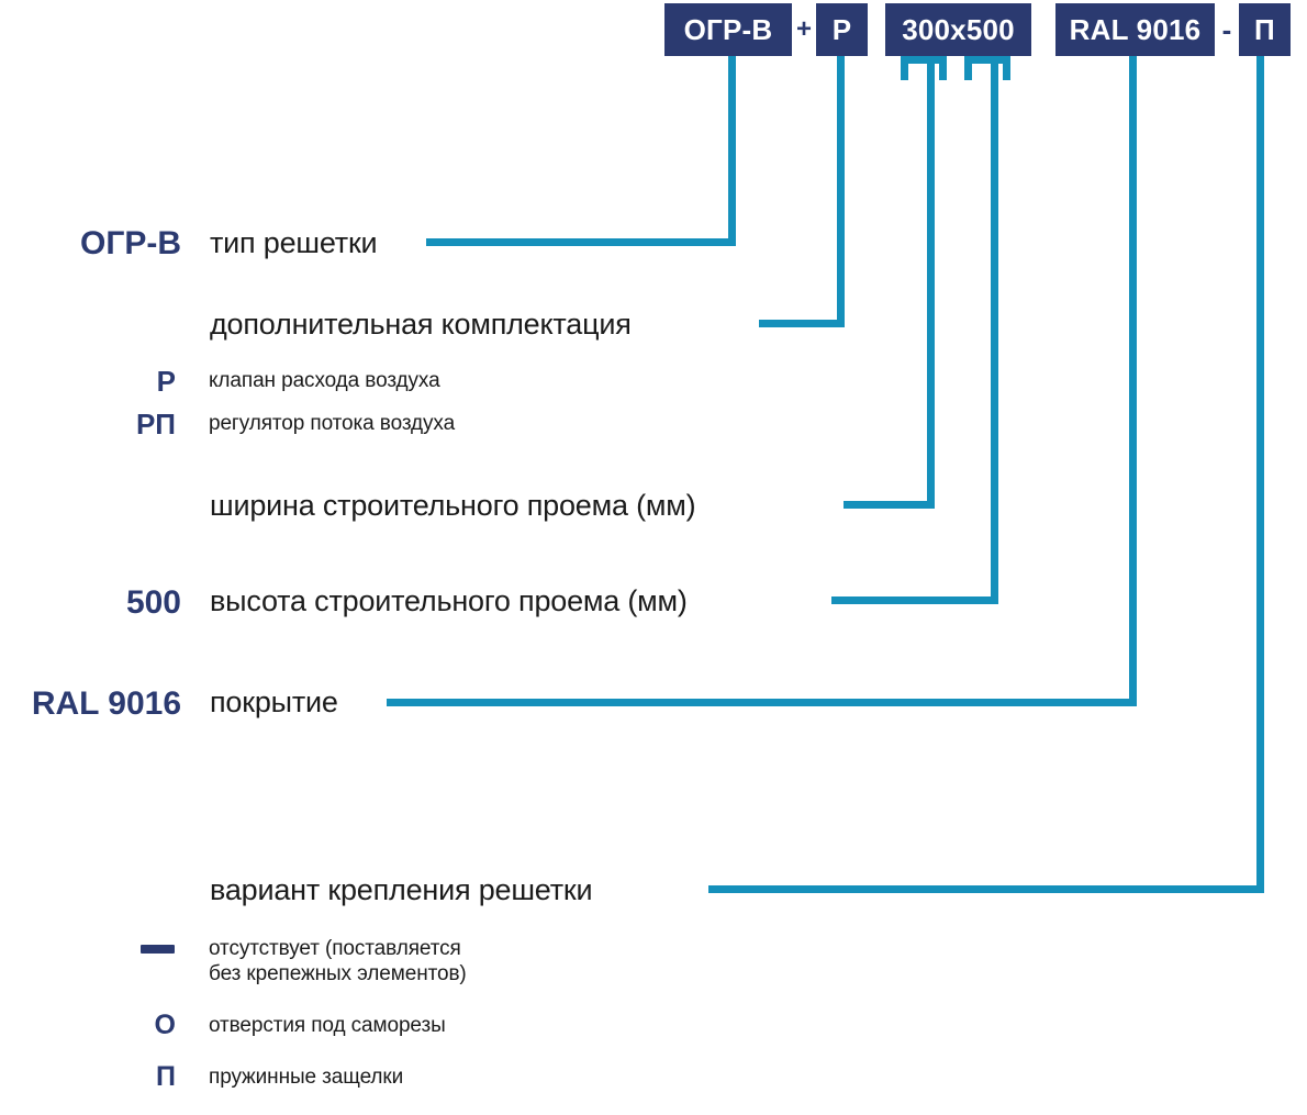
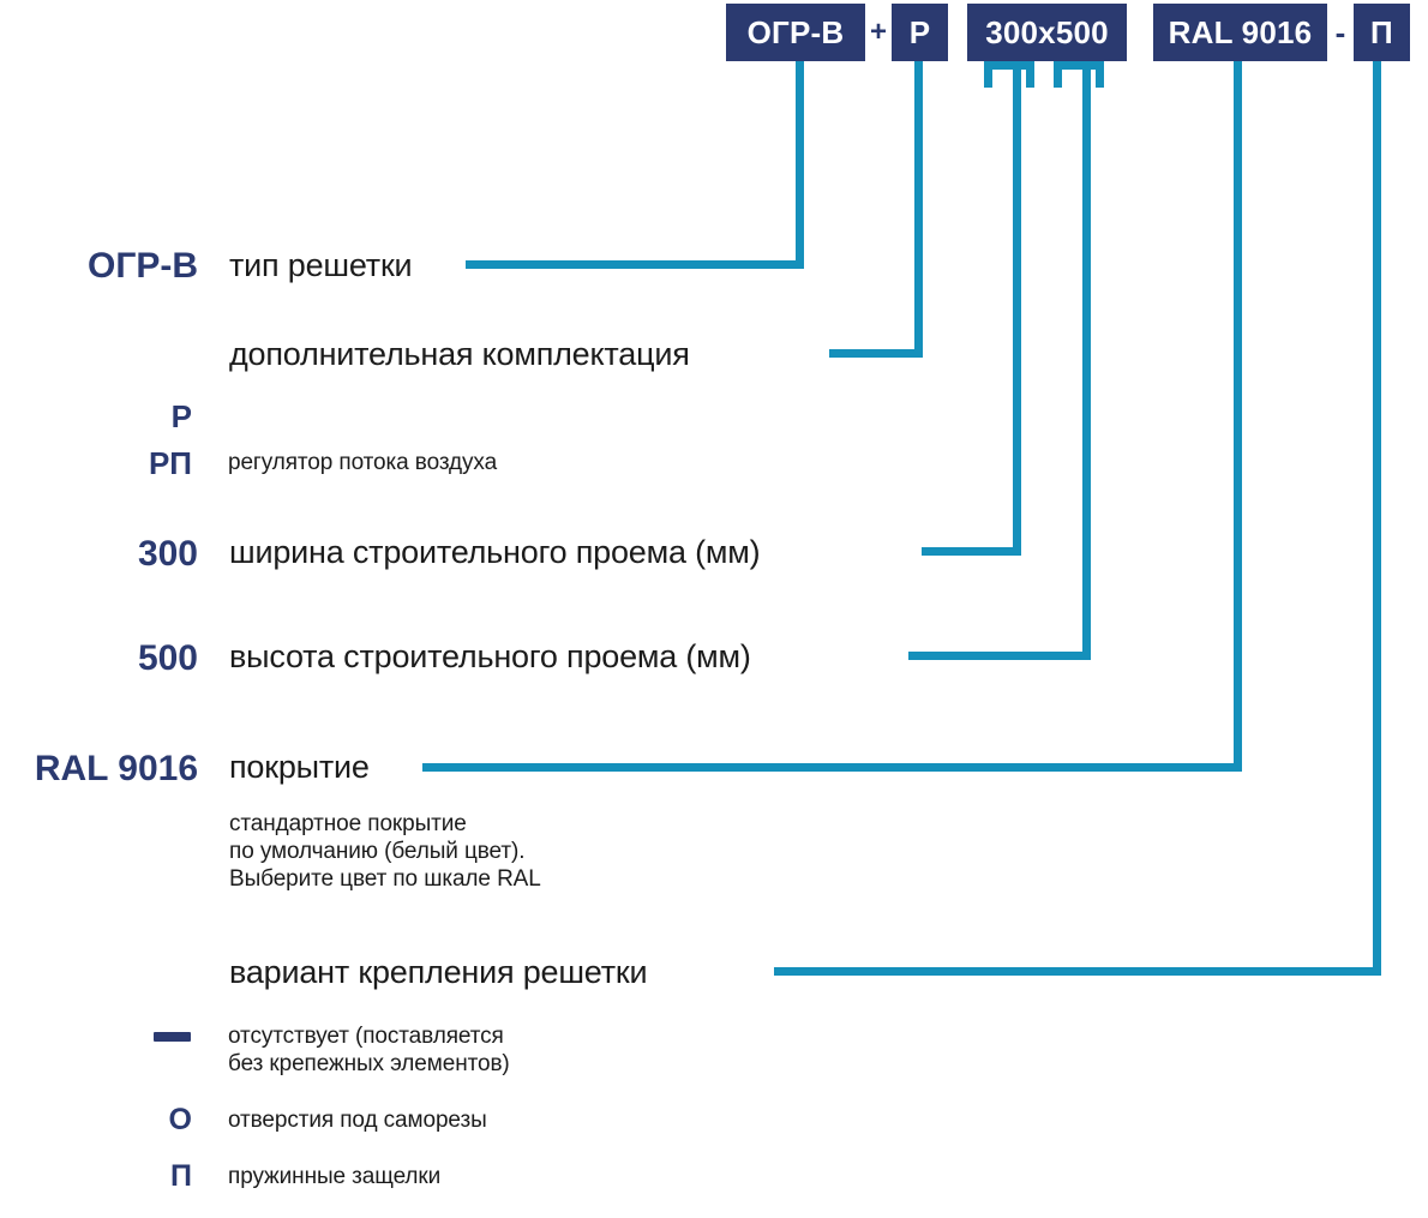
  ОГР-В
  +
  Р
  300x500
  RAL 9016
  -
  П
  ОГР-В
  тип решетки
  дополнительная комплектация
  Р
- клапан расхода воздуха
  РП
  регулятор потока воздуха
+ 300
  ширина строительного проема (мм)
  500
  высота строительного проема (мм)
  RAL 9016
  покрытие
+ стандартное покрытие
+ по умолчанию (белый цвет).
+ Выберите цвет по шкале RAL
  вариант крепления решетки
  отсутствует (поставляется
  без крепежных элементов)
  О
  отверстия под саморезы
  П
  пружинные защелки
